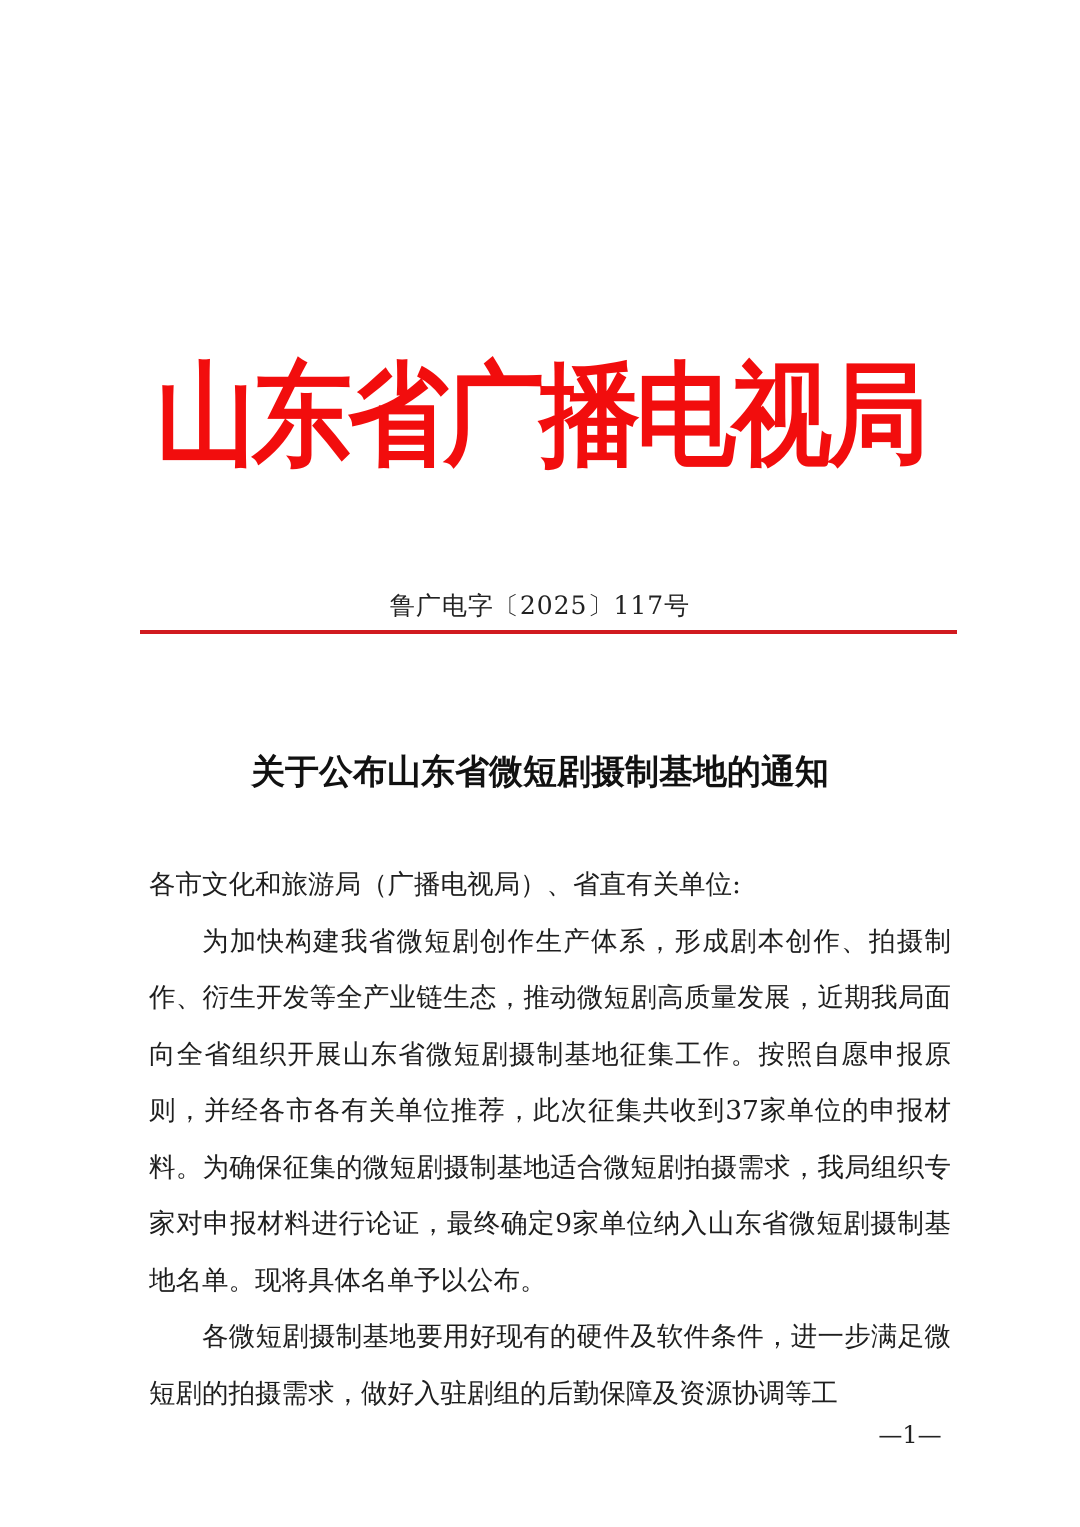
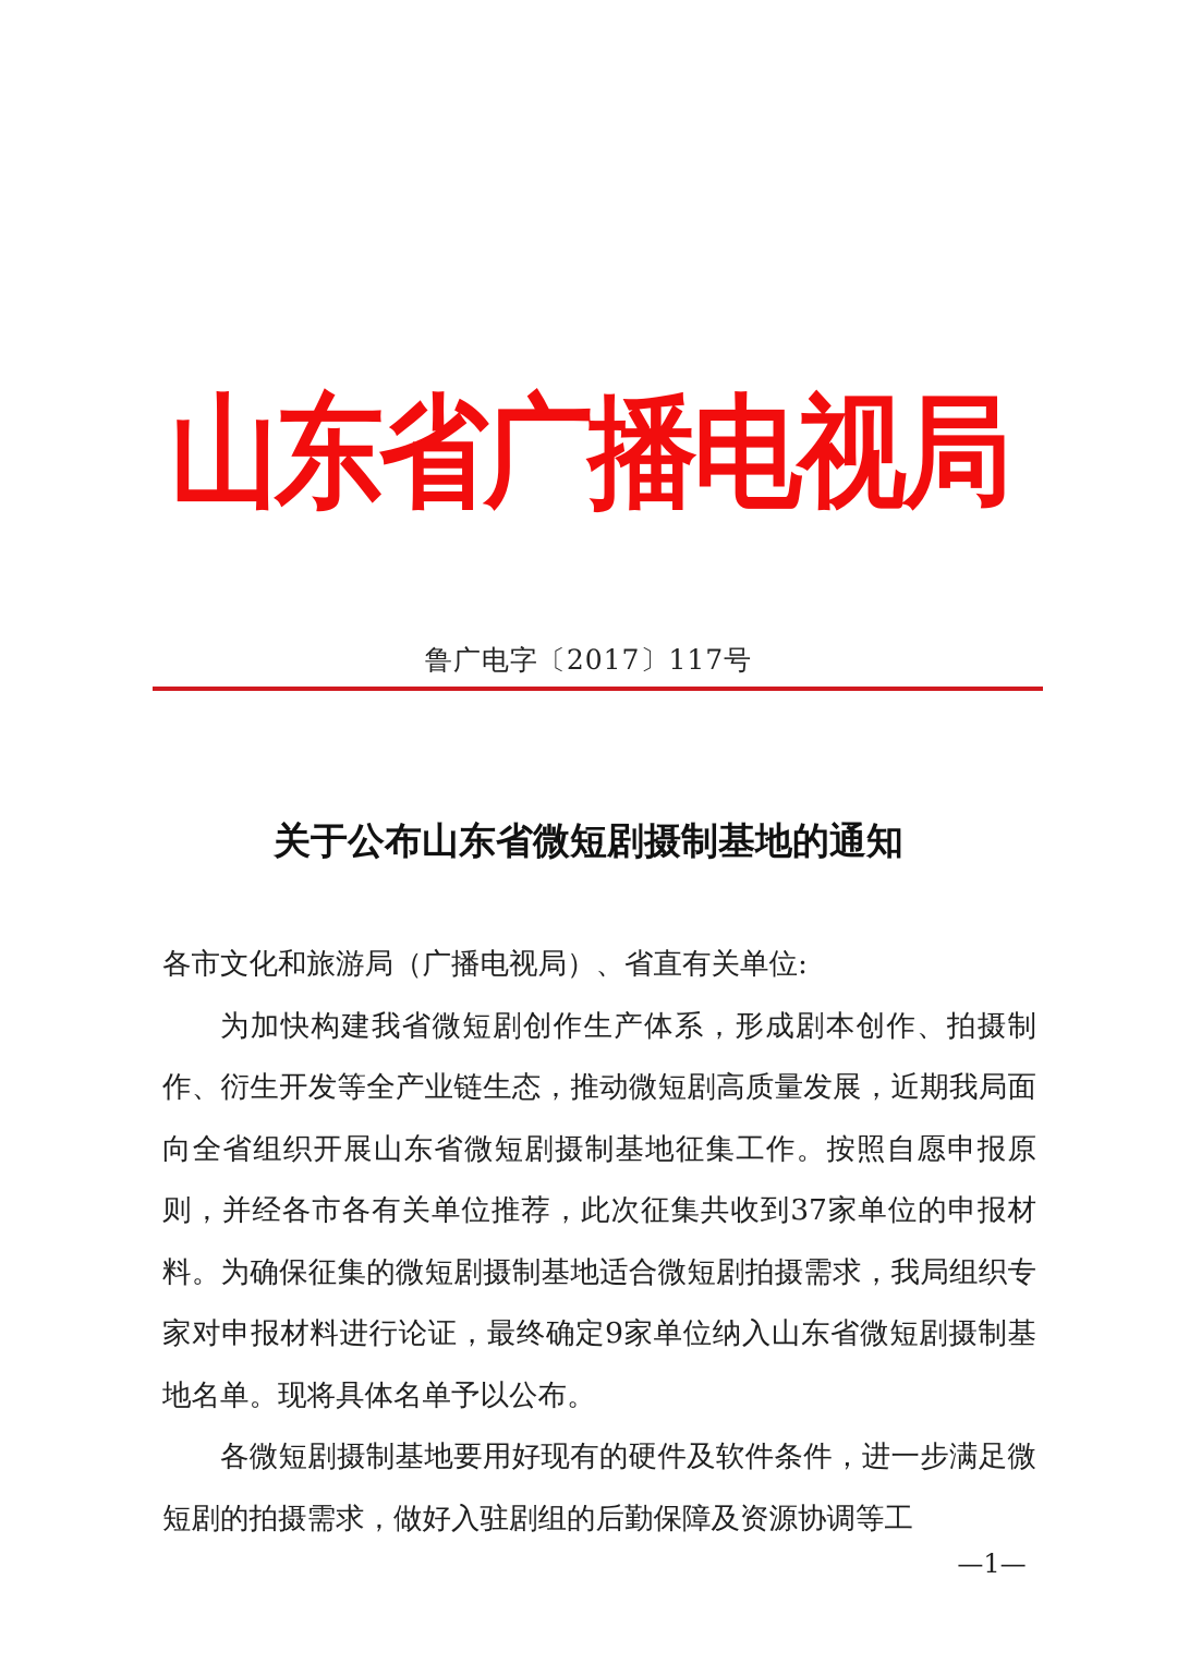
  山东省广播电视局
- 鲁广电字〔2025〕117号
+ 鲁广电字〔2017〕117号
  关于公布山东省微短剧摄制基地的通知
  各市文化和旅游局（广播电视局）、省直有关单位:
  为加快构建我省微短剧创作生产体系，形成剧本创作、拍摄制作、衍生开发等全产业链生态，推动微短剧高质量发展，近期我局面向全省组织开展山东省微短剧摄制基地征集工作。按照自愿申报原则，并经各市各有关单位推荐，此次征集共收到37家单位的申报材料。为确保征集的微短剧摄制基地适合微短剧拍摄需求，我局组织专家对申报材料进行论证，最终确定9家单位纳入山东省微短剧摄制基地名单。现将具体名单予以公布。
  各微短剧摄制基地要用好现有的硬件及软件条件，进一步满足微短剧的拍摄需求，做好入驻剧组的后勤保障及资源协调等工
  —1—
